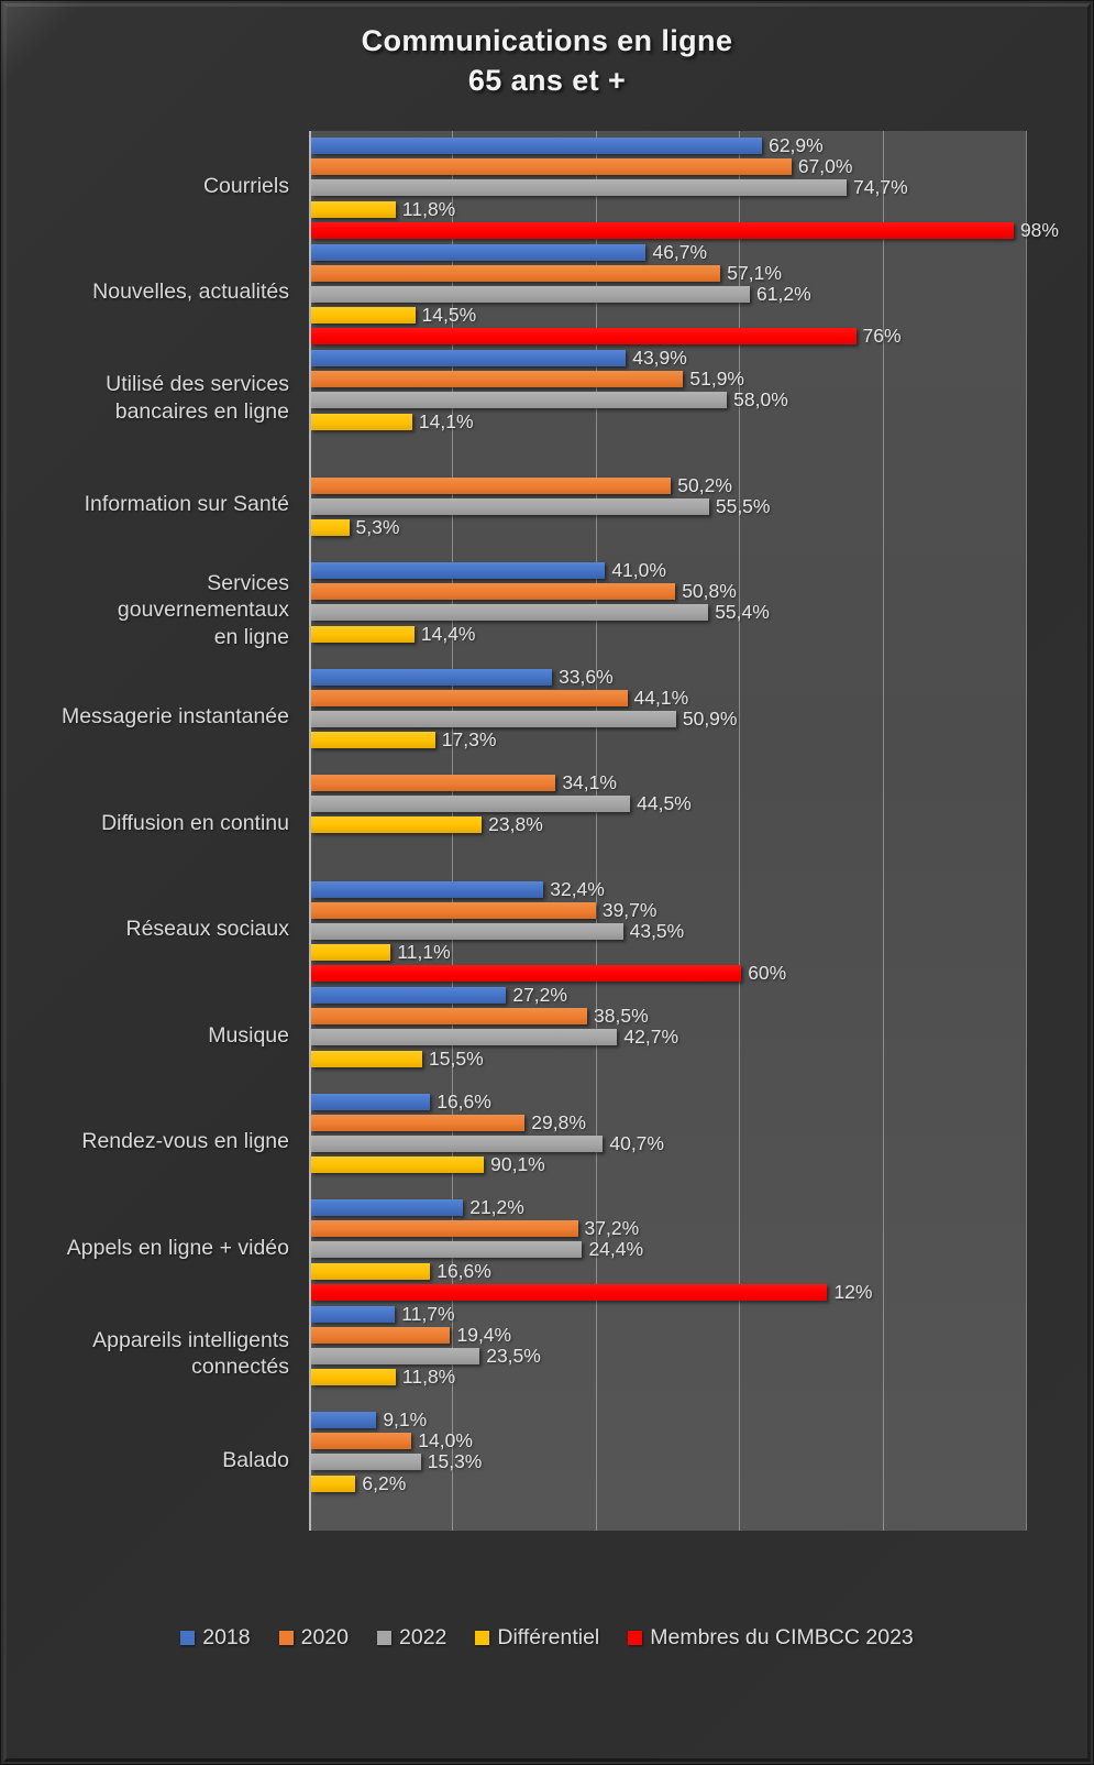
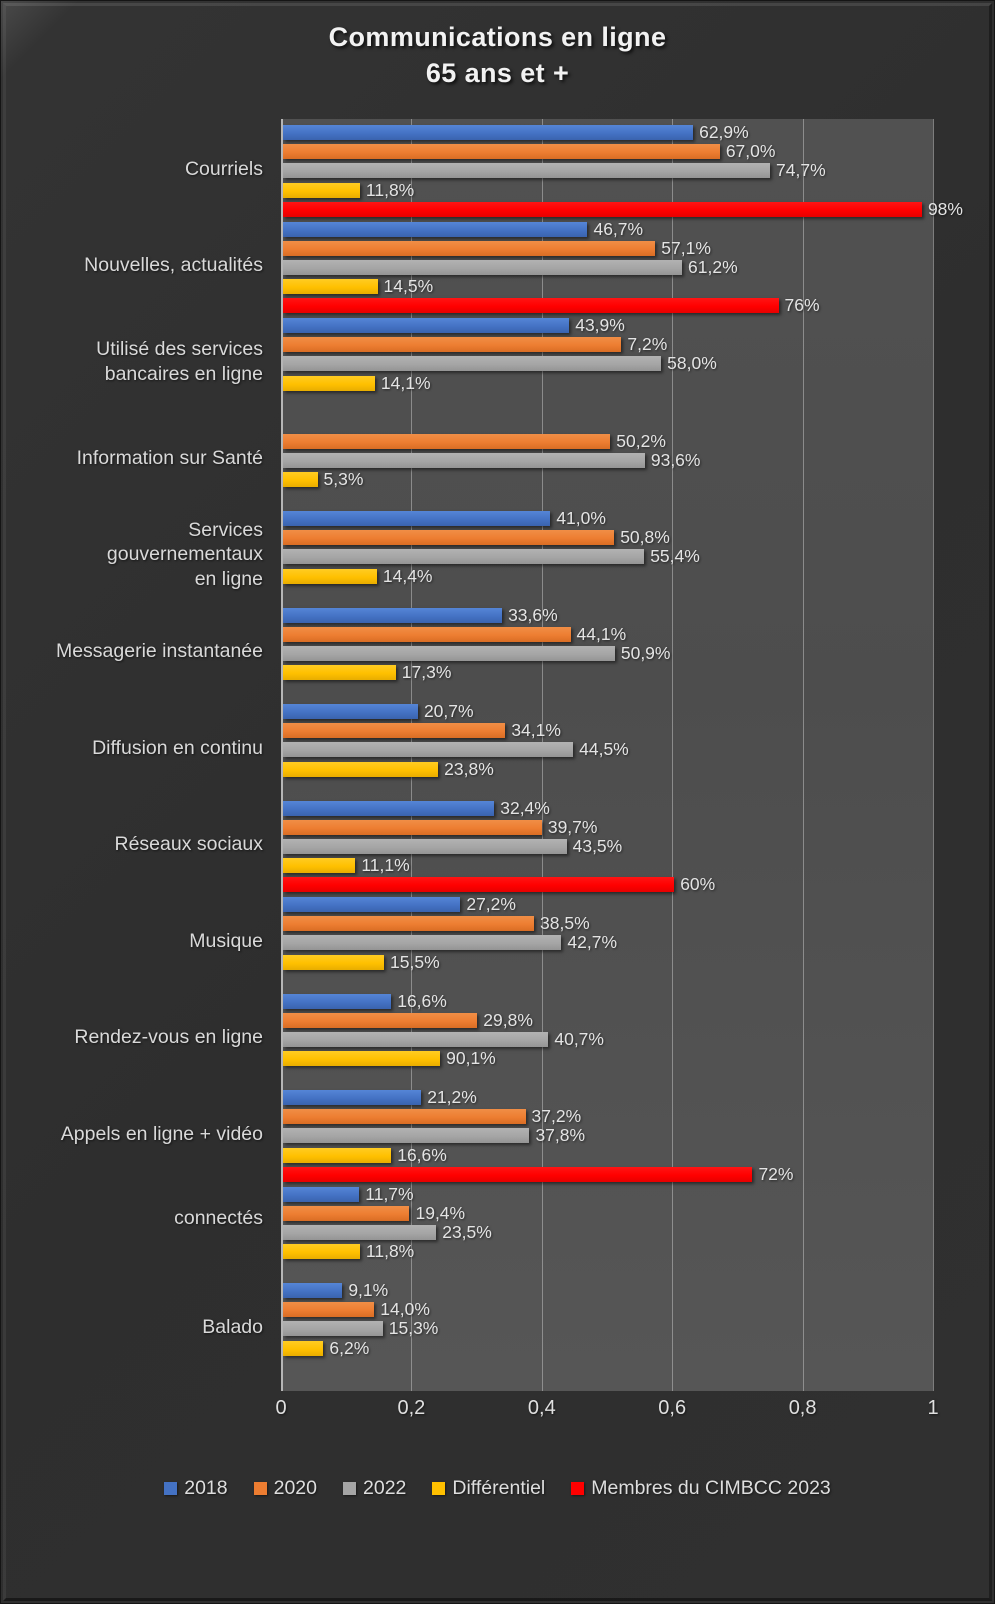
  Communications en ligne
  65 ans et +
  Courriels
  62,9%
  67,0%
  74,7%
  11,8%
  98%
  Nouvelles, actualités
  46,7%
  57,1%
  61,2%
  14,5%
  76%
  Utilisé des services
  bancaires en ligne
  43,9%
- 51,9%
+ 7,2%
  58,0%
  14,1%
  Information sur Santé
  50,2%
- 55,5%
+ 93,6%
  5,3%
  Services
  gouvernementaux
  en ligne
  41,0%
  50,8%
  55,4%
  14,4%
  Messagerie instantanée
  33,6%
  44,1%
  50,9%
  17,3%
  Diffusion en continu
+ 20,7%
  34,1%
  44,5%
  23,8%
  Réseaux sociaux
  32,4%
  39,7%
  43,5%
  11,1%
  60%
  Musique
  27,2%
  38,5%
  42,7%
  15,5%
  Rendez-vous en ligne
  16,6%
  29,8%
  40,7%
  90,1%
  Appels en ligne + vidéo
  21,2%
  37,2%
- 24,4%
+ 37,8%
  16,6%
- 12%
+ 72%
- Appareils intelligents
  connectés
  11,7%
  19,4%
  23,5%
  11,8%
  Balado
  9,1%
  14,0%
  15,3%
  6,2%
+ 0
+ 0,2
+ 0,4
+ 0,6
+ 0,8
+ 1
  2018
  2020
  2022
  Différentiel
  Membres du CIMBCC 2023
